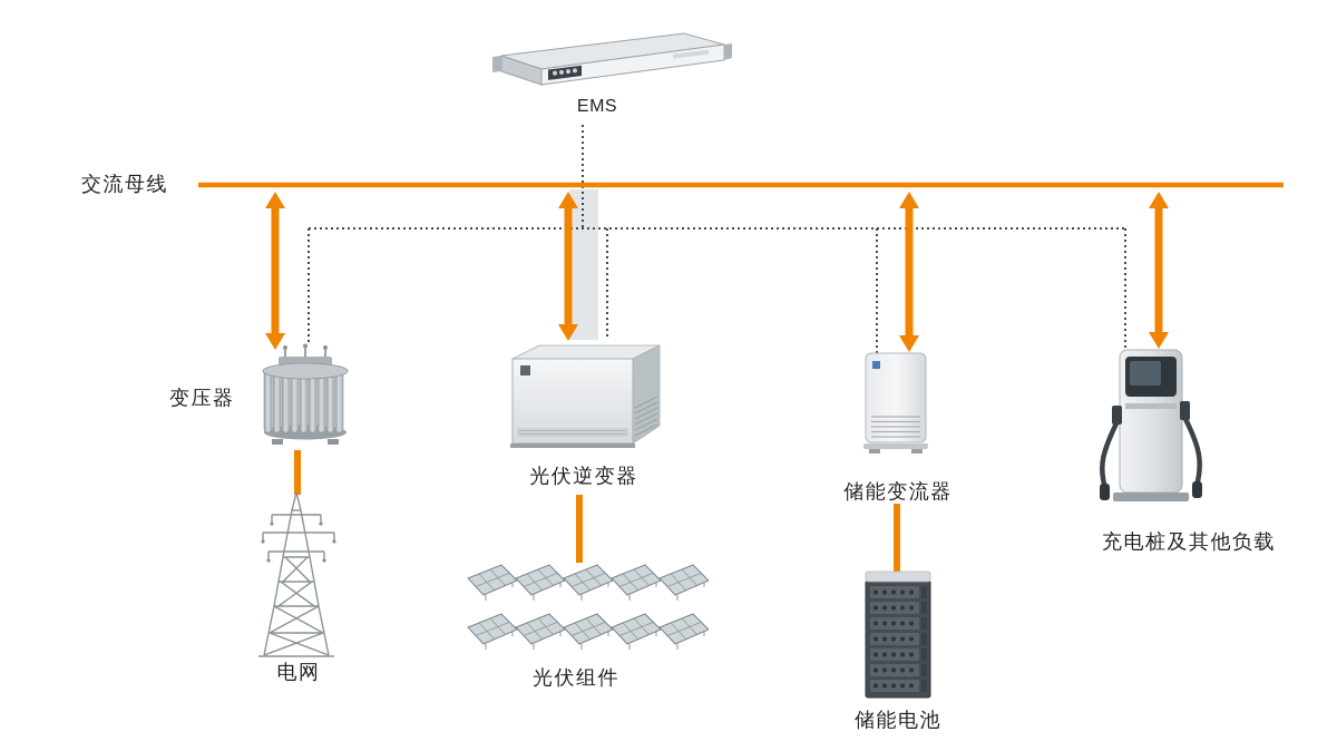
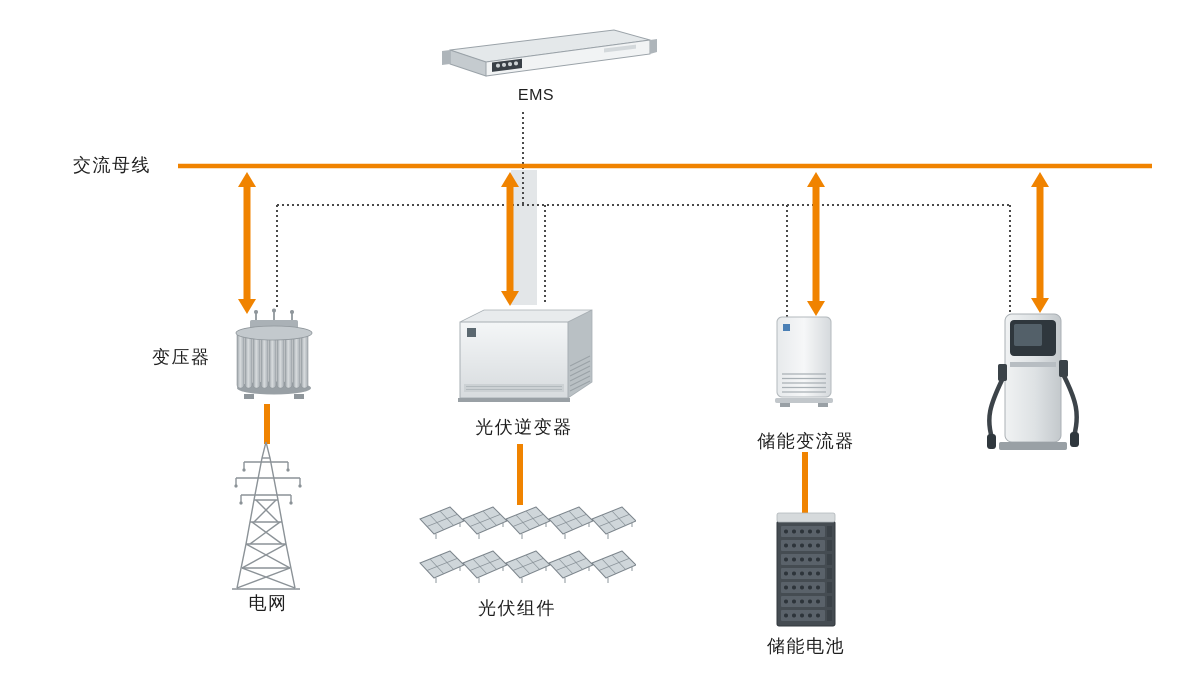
  EMS
  交流母线
  变压器
  光伏逆变器
  储能变流器
- 充电桩及其他负载
  电网
  光伏组件
  储能电池
